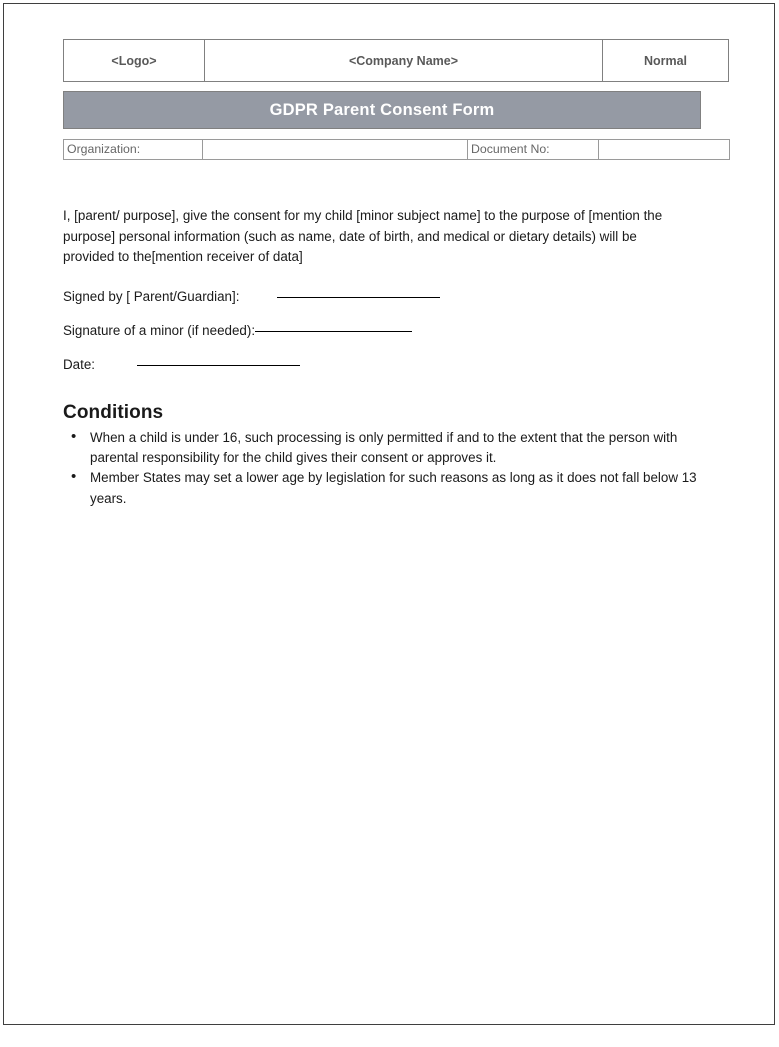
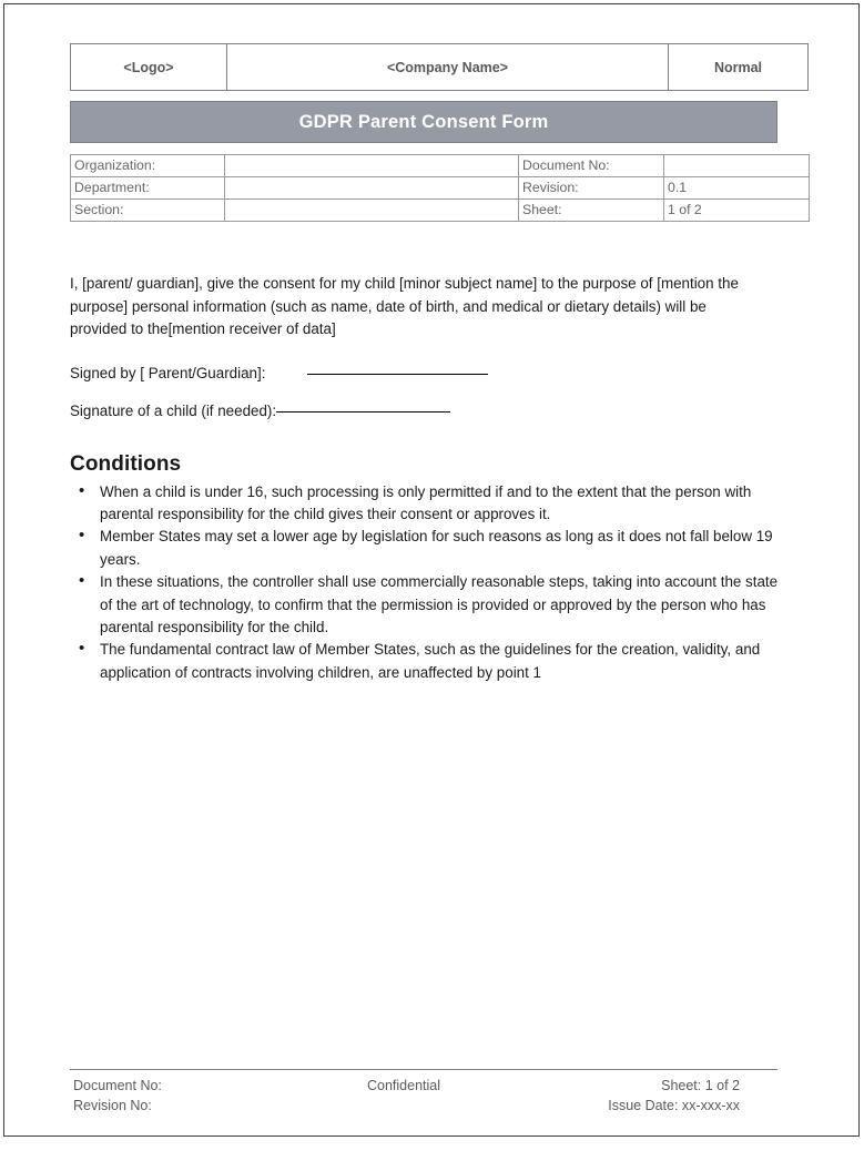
  <Logo>	<Company Name>	Normal
  GDPR Parent Consent Form
  Organization:		Document No:
+ Department:		Revision:	0.1
+ Section:		Sheet:	1 of 2
- I, [parent/ purpose], give the consent for my child [minor subject name] to the purpose of [mention the purpose] personal information (such as name, date of birth, and medical or dietary details) will be provided to the[mention receiver of data]
+ I, [parent/ guardian], give the consent for my child [minor subject name] to the purpose of [mention the purpose] personal information (such as name, date of birth, and medical or dietary details) will be provided to the[mention receiver of data]
  Signed by [ Parent/Guardian]:
- Signature of a minor (if needed):
+ Signature of a child (if needed):
- Date:
  Conditions
  When a child is under 16, such processing is only permitted if and to the extent that the person with parental responsibility for the child gives their consent or approves it.
- Member States may set a lower age by legislation for such reasons as long as it does not fall below 13 years.
+ Member States may set a lower age by legislation for such reasons as long as it does not fall below 19 years.
+ In these situations, the controller shall use commercially reasonable steps, taking into account the state of the art of technology, to confirm that the permission is provided or approved by the person who has parental responsibility for the child.
+ The fundamental contract law of Member States, such as the guidelines for the creation, validity, and application of contracts involving children, are unaffected by point 1
+ Document No:
+ Revision No:
+ Confidential
+ Sheet: 1 of 2
+ Issue Date: xx-xxx-xx
